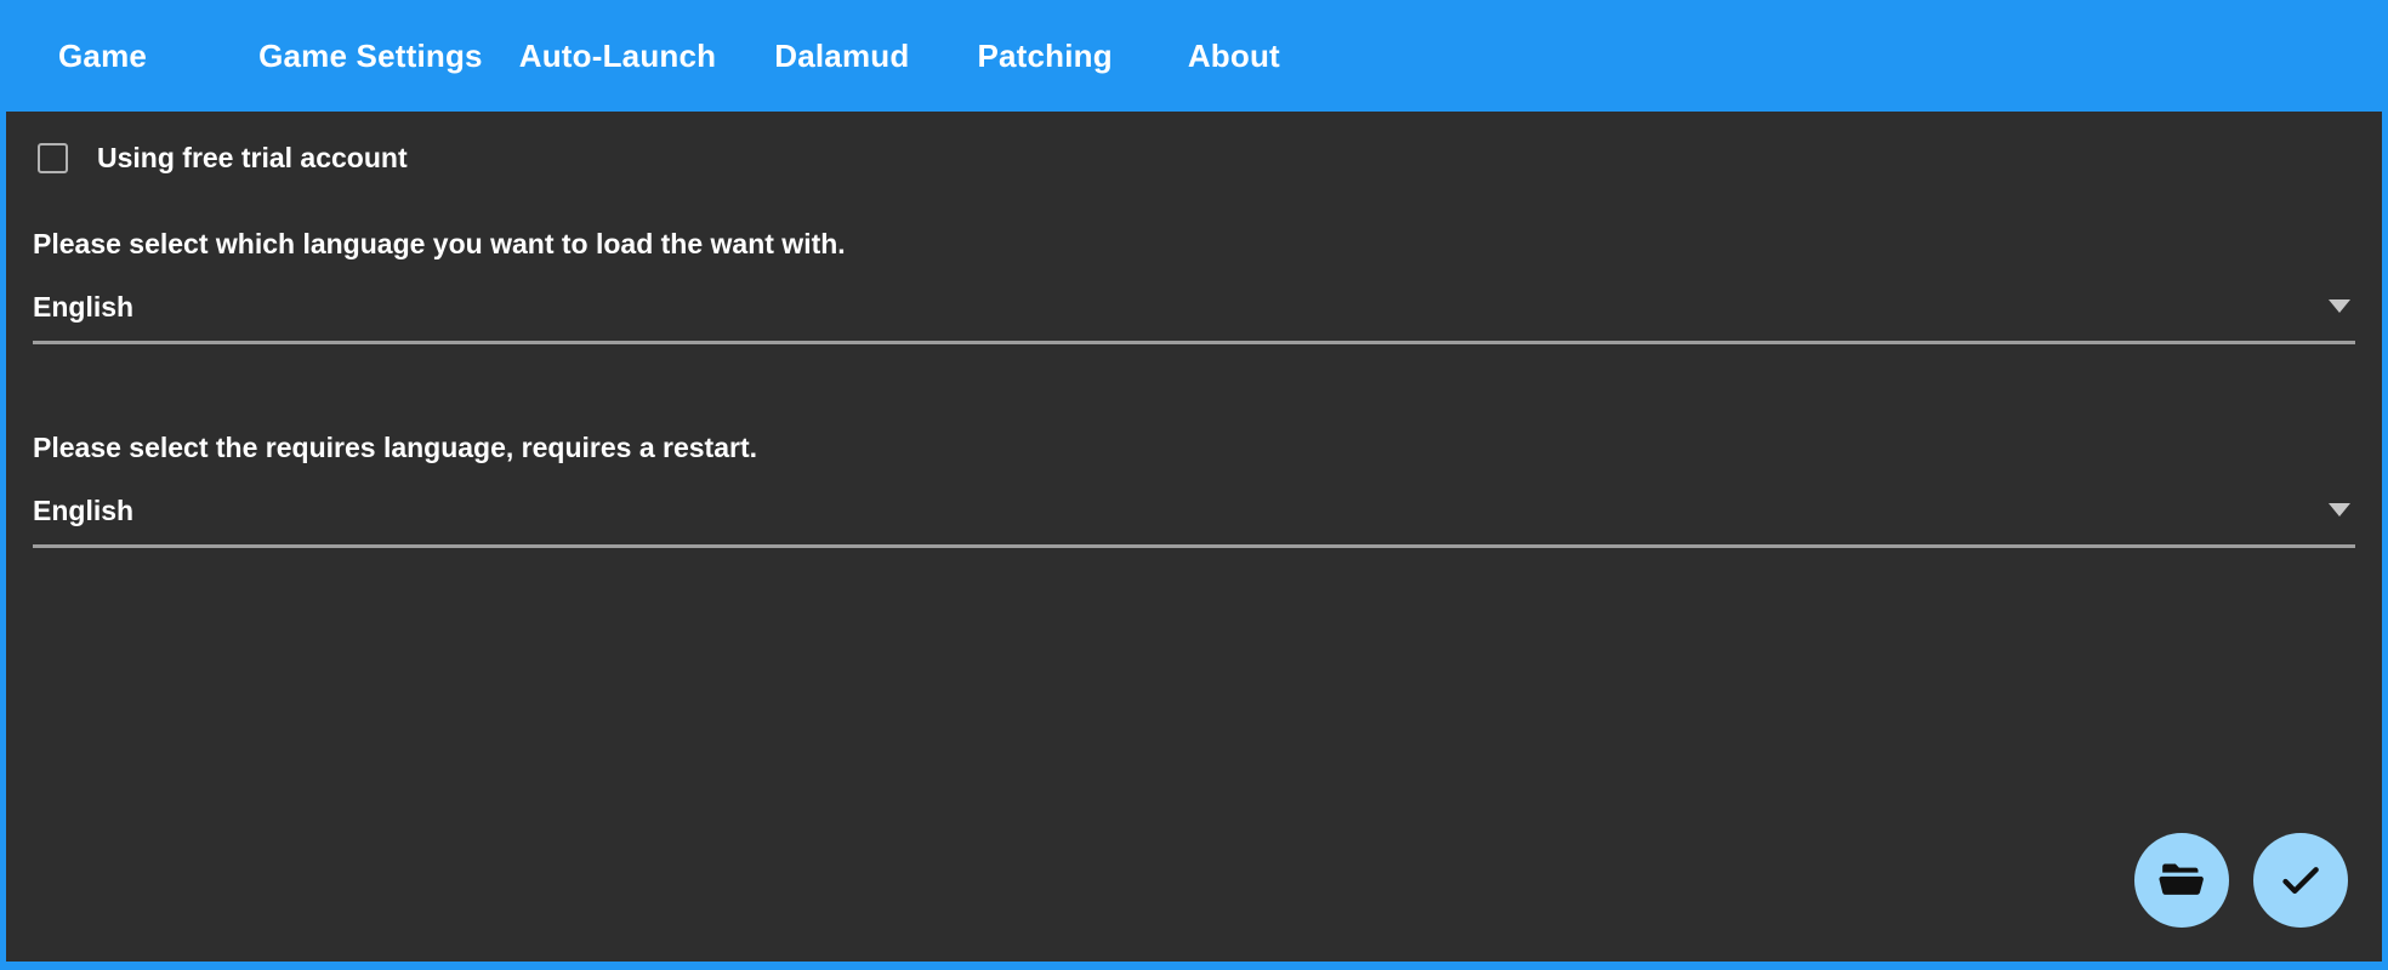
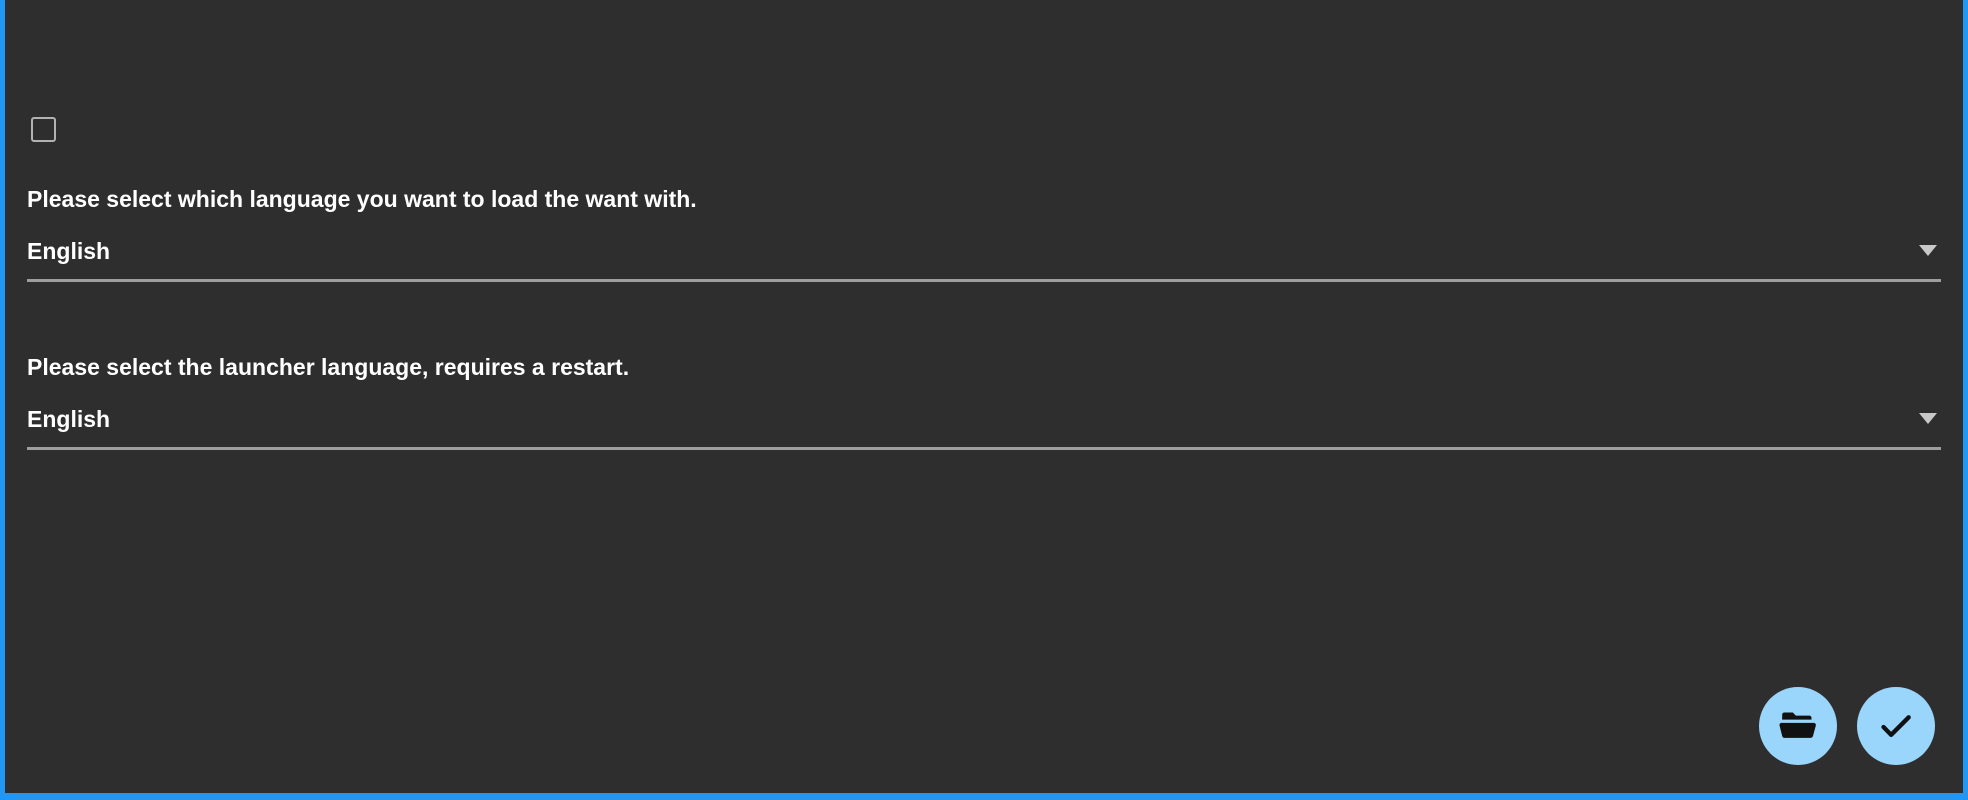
- Game
- Game Settings
- Auto-Launch
- Dalamud
- Patching
- About
- Using free trial account
  Please select which language you want to load the want with.
  English
- Please select the requires language, requires a restart.
+ Please select the launcher language, requires a restart.
  English
